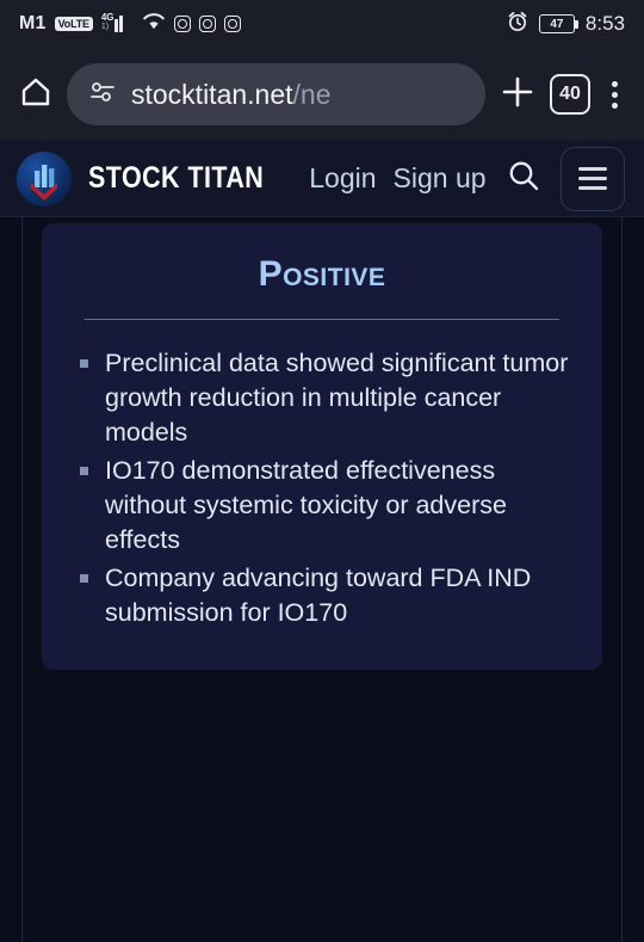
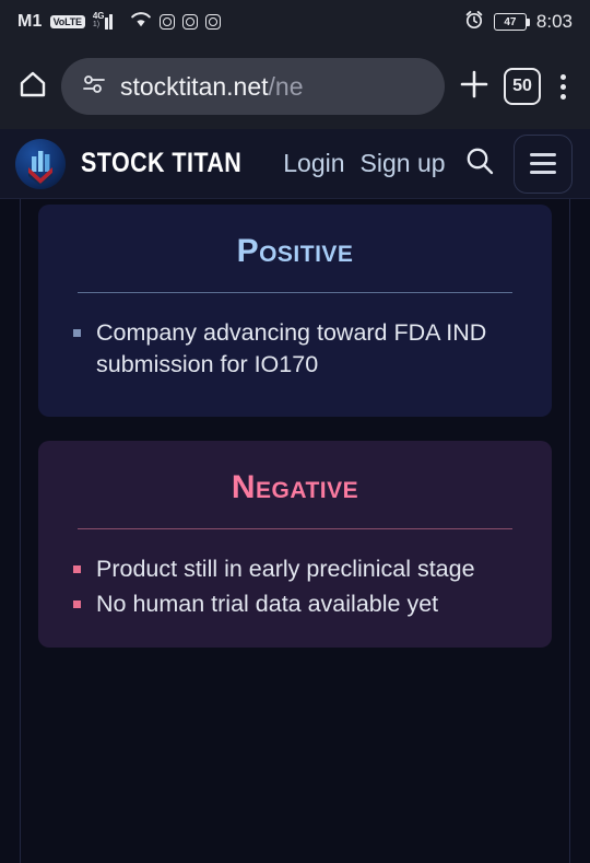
  M1
  VoLTE
  4G
  47
- 8:53
+ 8:03
  stocktitan.net/ne
- 40
+ 50
  STOCK TITAN
  Login
  Sign up
  Positive
- Preclinical data showed significant tumor growth reduction in multiple cancer models
- IO170 demonstrated effectiveness without systemic toxicity or adverse effects
  Company advancing toward FDA IND submission for IO170
+ Negative
+ Product still in early preclinical stage
+ No human trial data available yet
